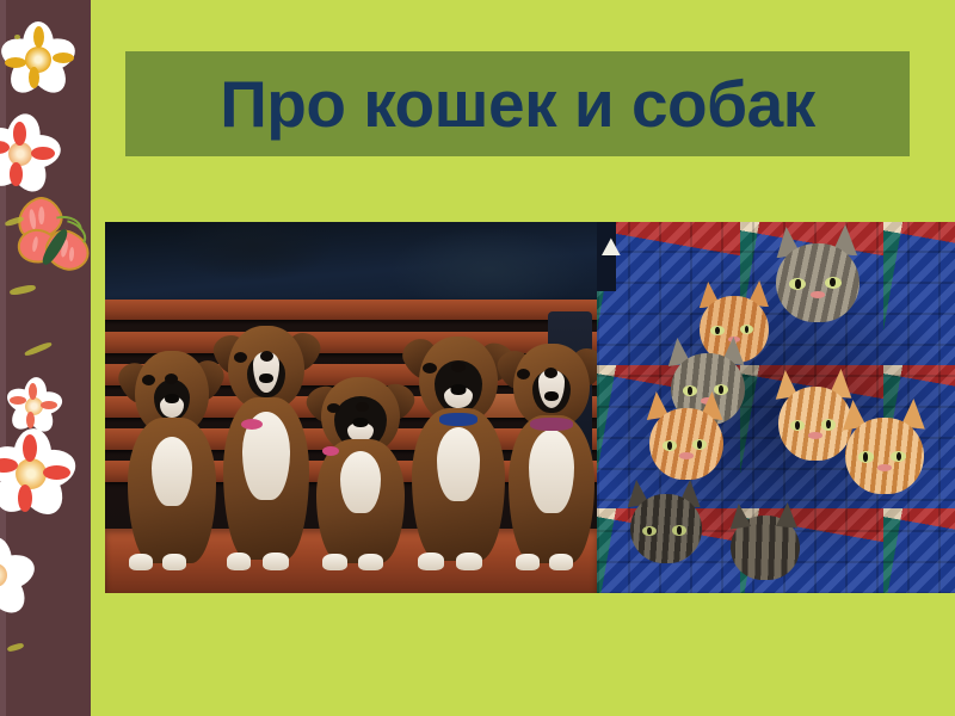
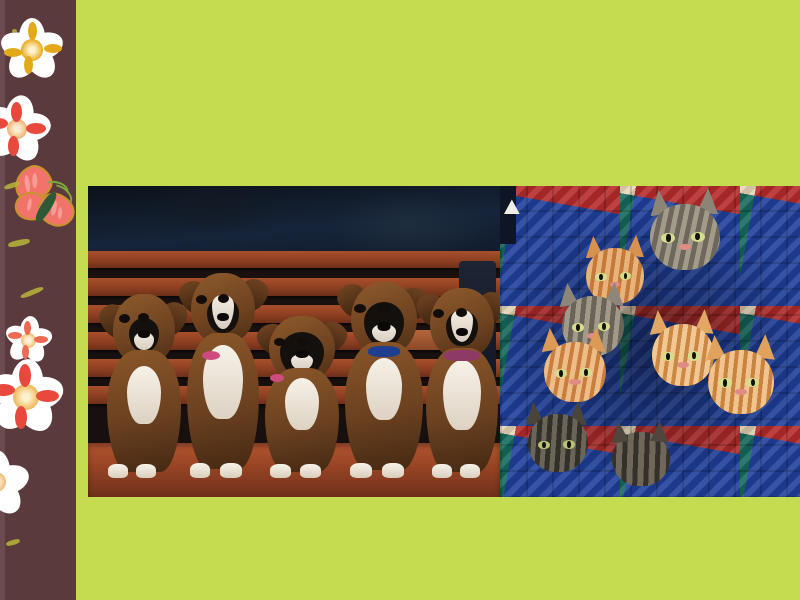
- Про кошек и собак
